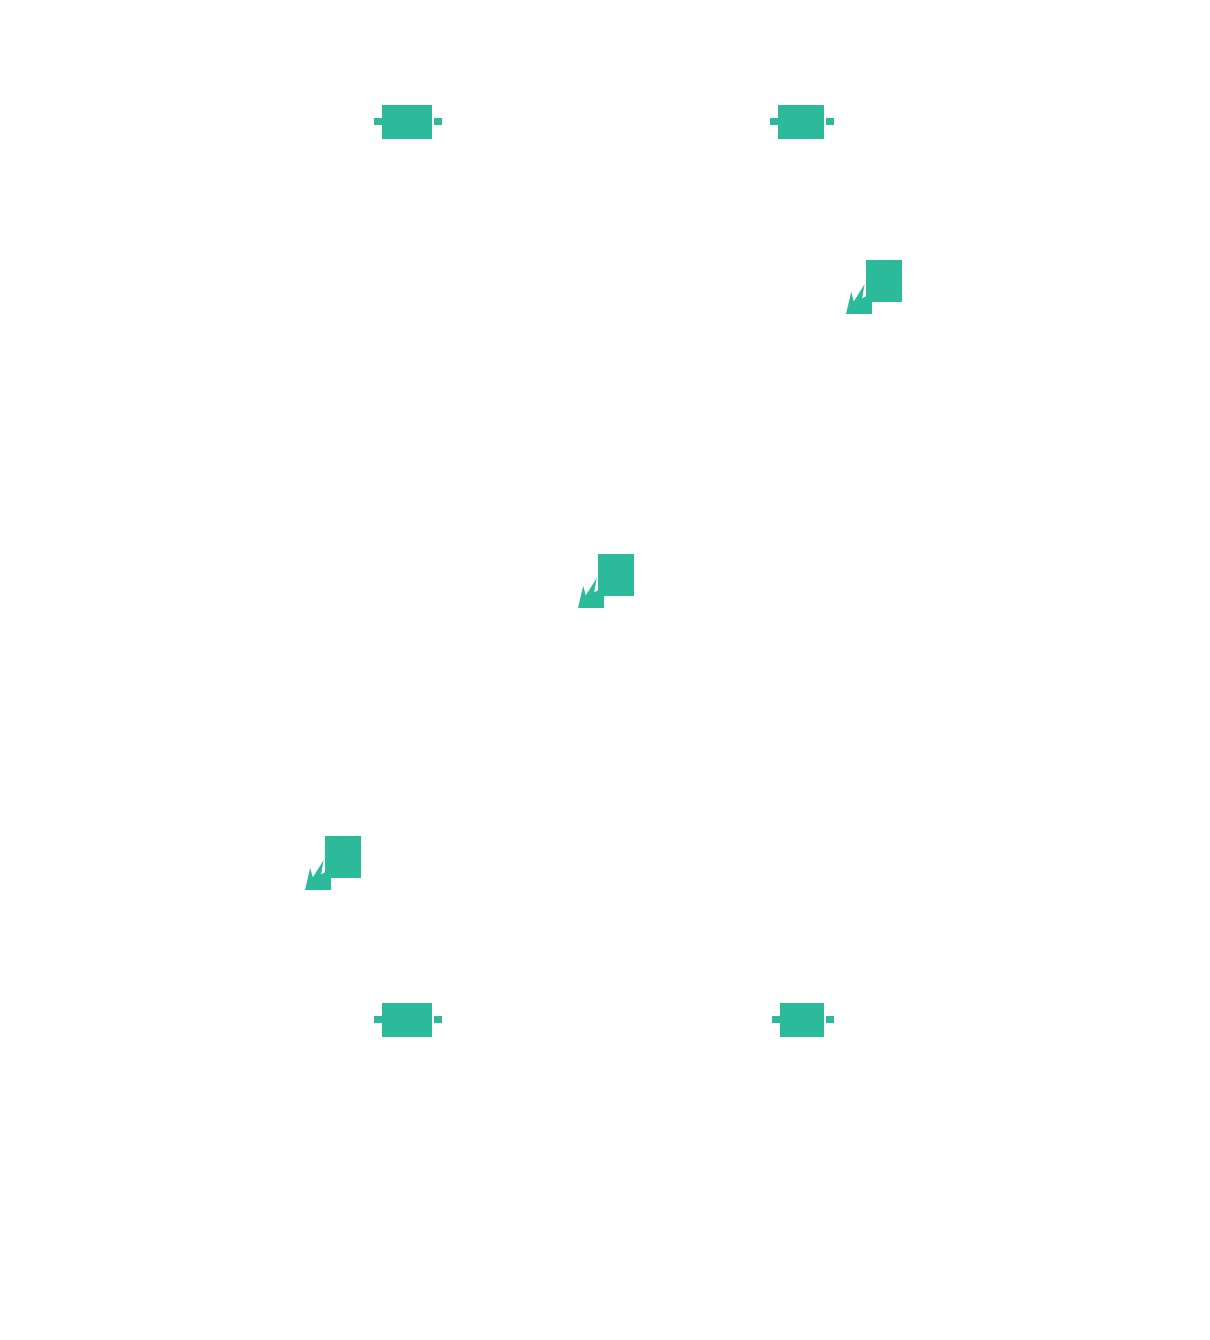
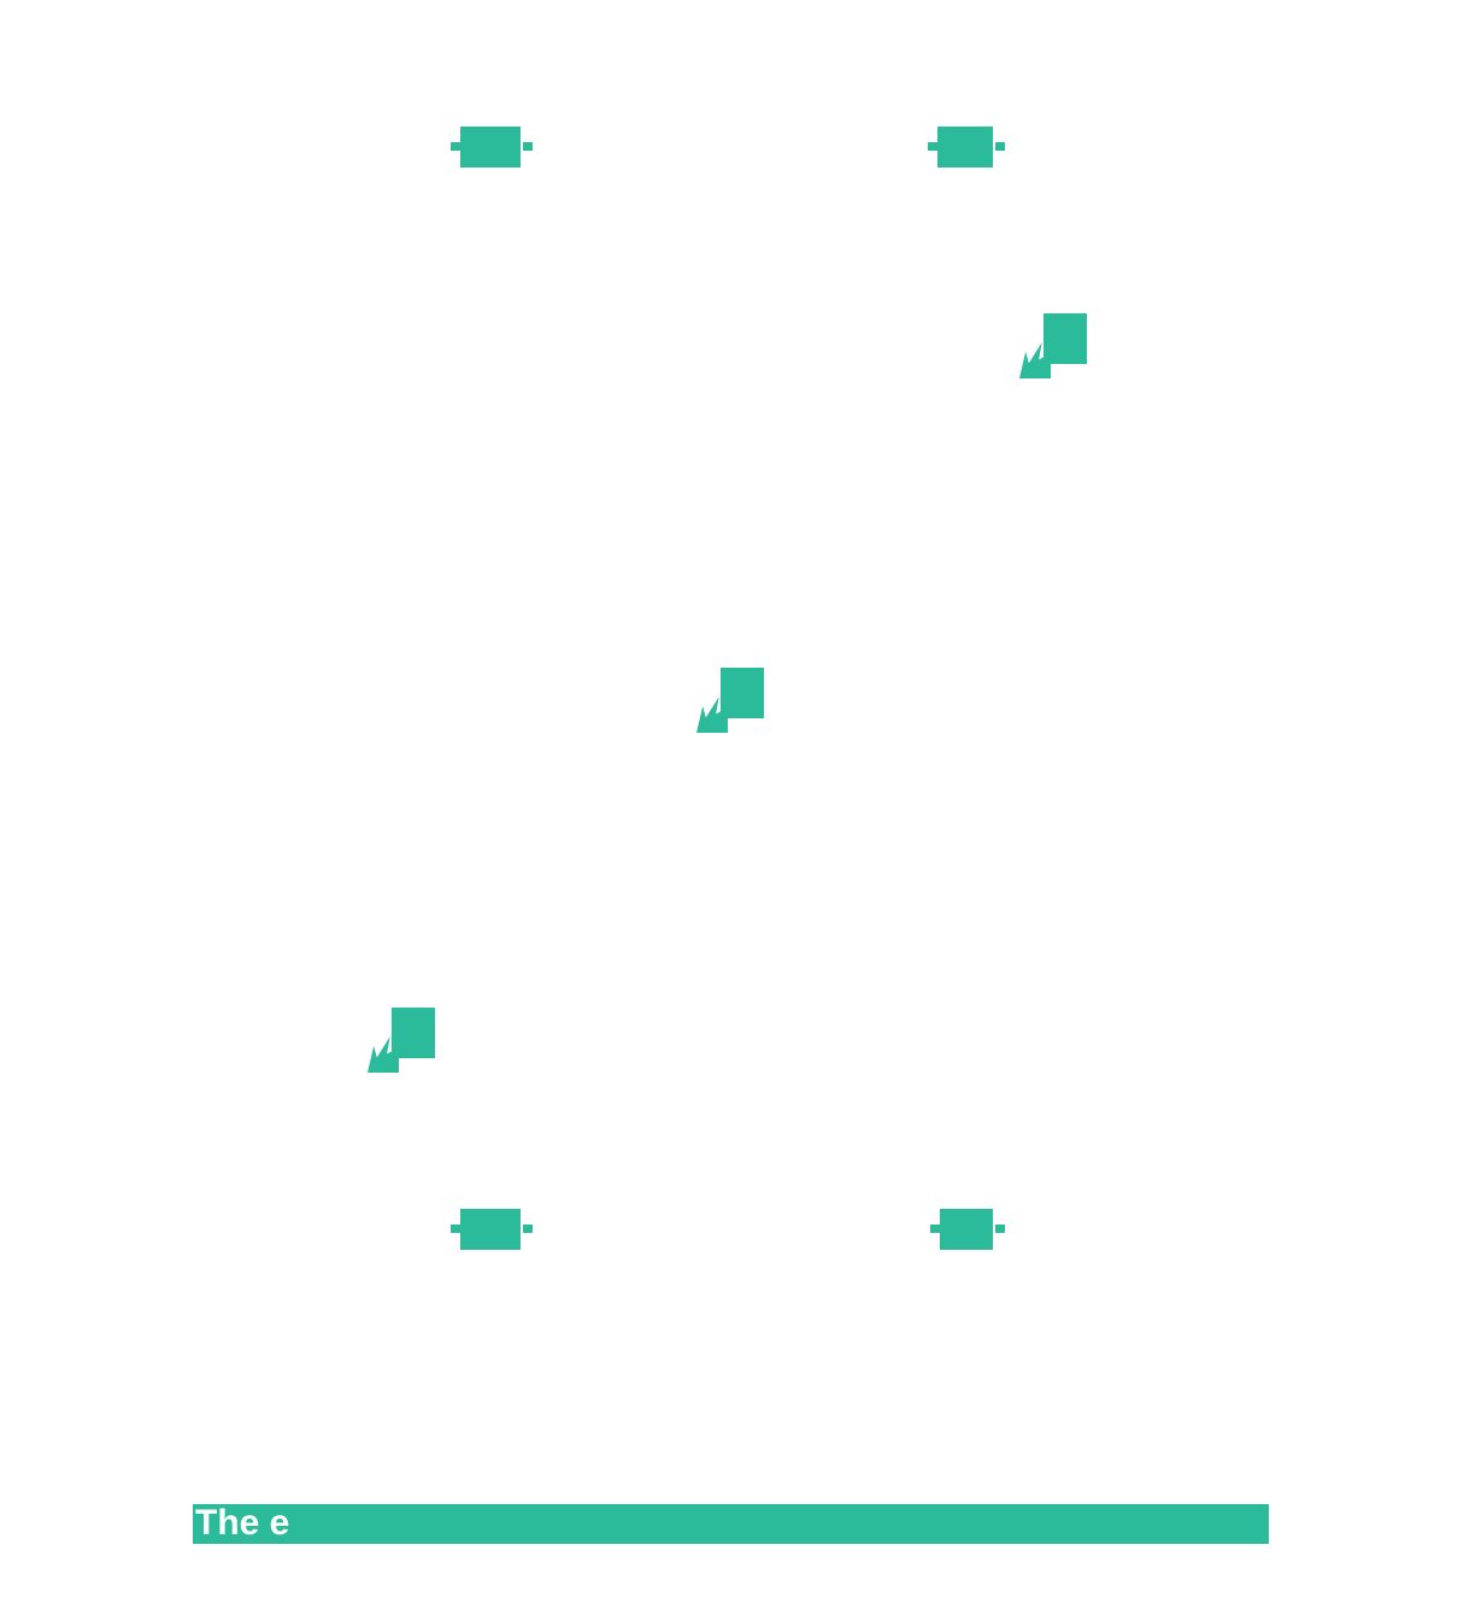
+ The e
